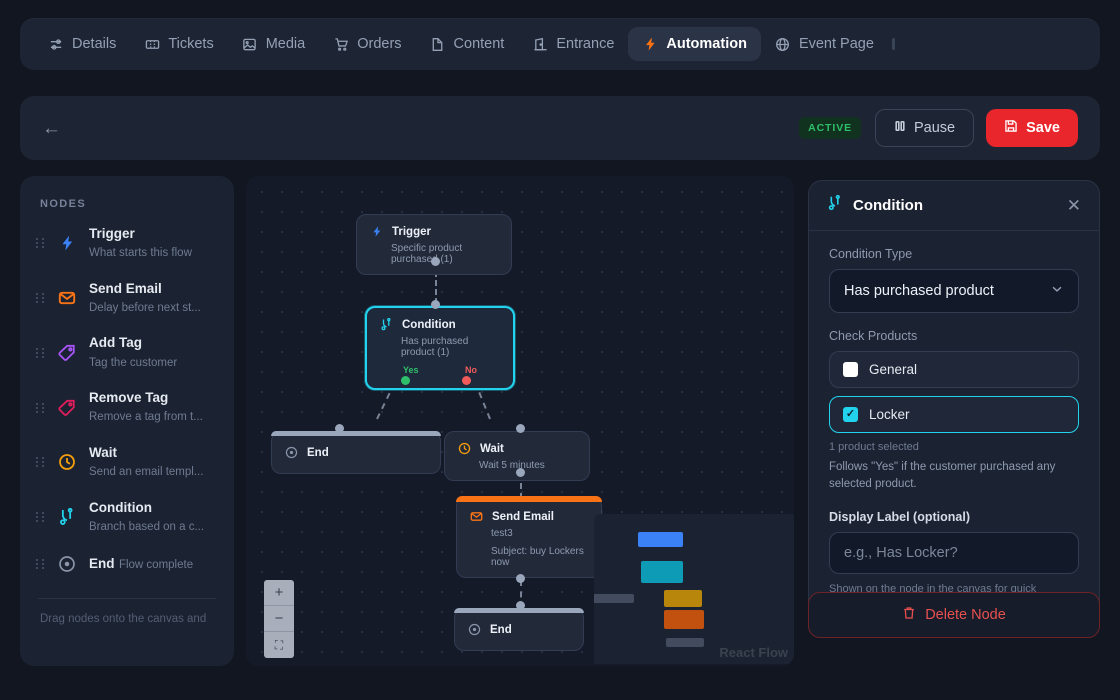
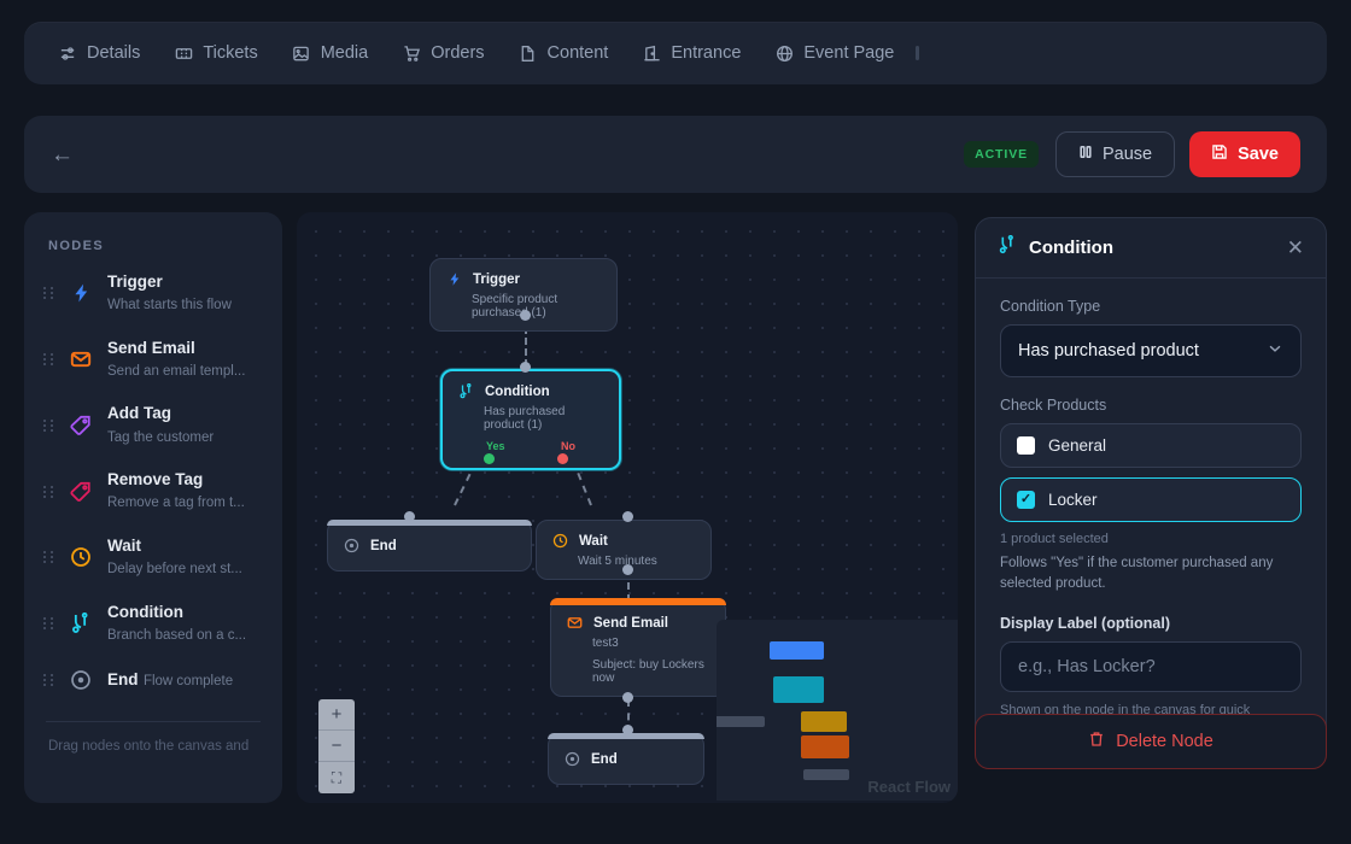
  Details
  Tickets
  Media
  Orders
  Content
  Entrance
- Automation
  Event Page
  ←
  ACTIVE
  Pause
  Save
  NODES
  Trigger What starts this flow
- Send Email Delay before next st...
+ Send Email Send an email templ...
  Add Tag Tag the customer
  Remove Tag Remove a tag from t...
- Wait Send an email templ...
+ Wait Delay before next st...
  Condition Branch based on a c...
  End Flow complete
  Drag nodes onto the canvas and
  Trigger
  Specific product purchase (1)
  Condition
  Has purchased product (1)
  Yes
  No
  End
  Wait
  Wait 5 minutes
  Send Email
  test3
  Subject: buy Lockers now
  End
  +
  −
  ⛶
  React Flow
  Condition
  ✕
  Condition Type
  Has purchased product
  Check Products
  General
  Locker
  1 product selected
  Follows "Yes" if the customer purchased any selected product.
  Display Label (optional)
  e.g., Has Locker?
  Shown on the node in the canvas for quick
  Delete Node
